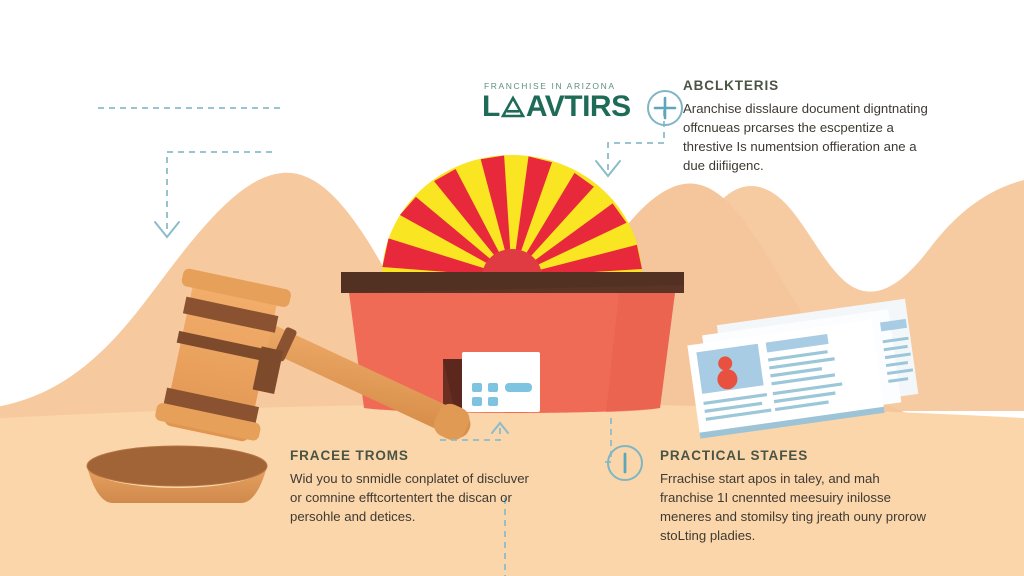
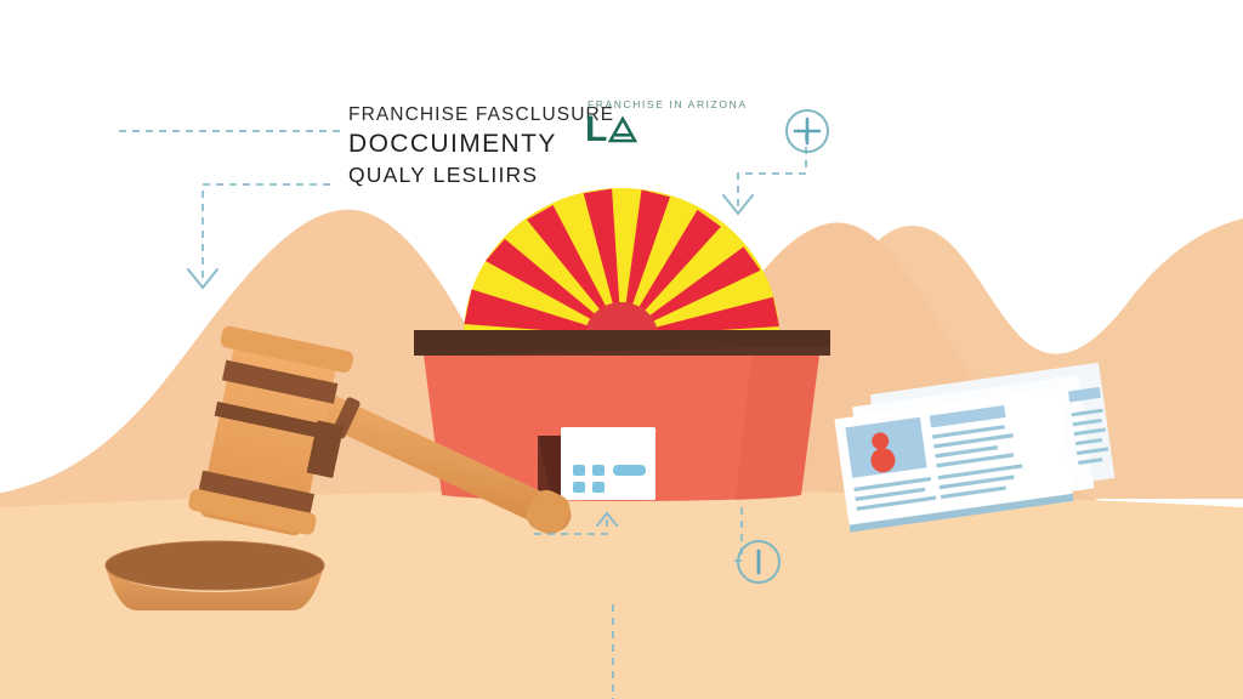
+ FRANCHISE FASCLUSURE
+ DOCCUIMENTY
+ QUALY LESLIIRS
  FRANCHISE IN ARIZONA
  L
- AVTIRS
- ABCLKTERIS
- Aranchise disslaure document digntnating offcnueas prcarses the escpentize a threstive Is numentsion offieration ane a due diifiigenc.
- FRACEE TROMS
- Wid you to snmidle conplatet of discluver or comnine efftcortentert the discan or persohle and detices.
- PRACTICAL STAFES
- Frrachise start apos in taley, and mah franchise 1I cnennted meesuiry inilosse meneres and stomilsy ting jreath ouny prorow stoLting pladies.
